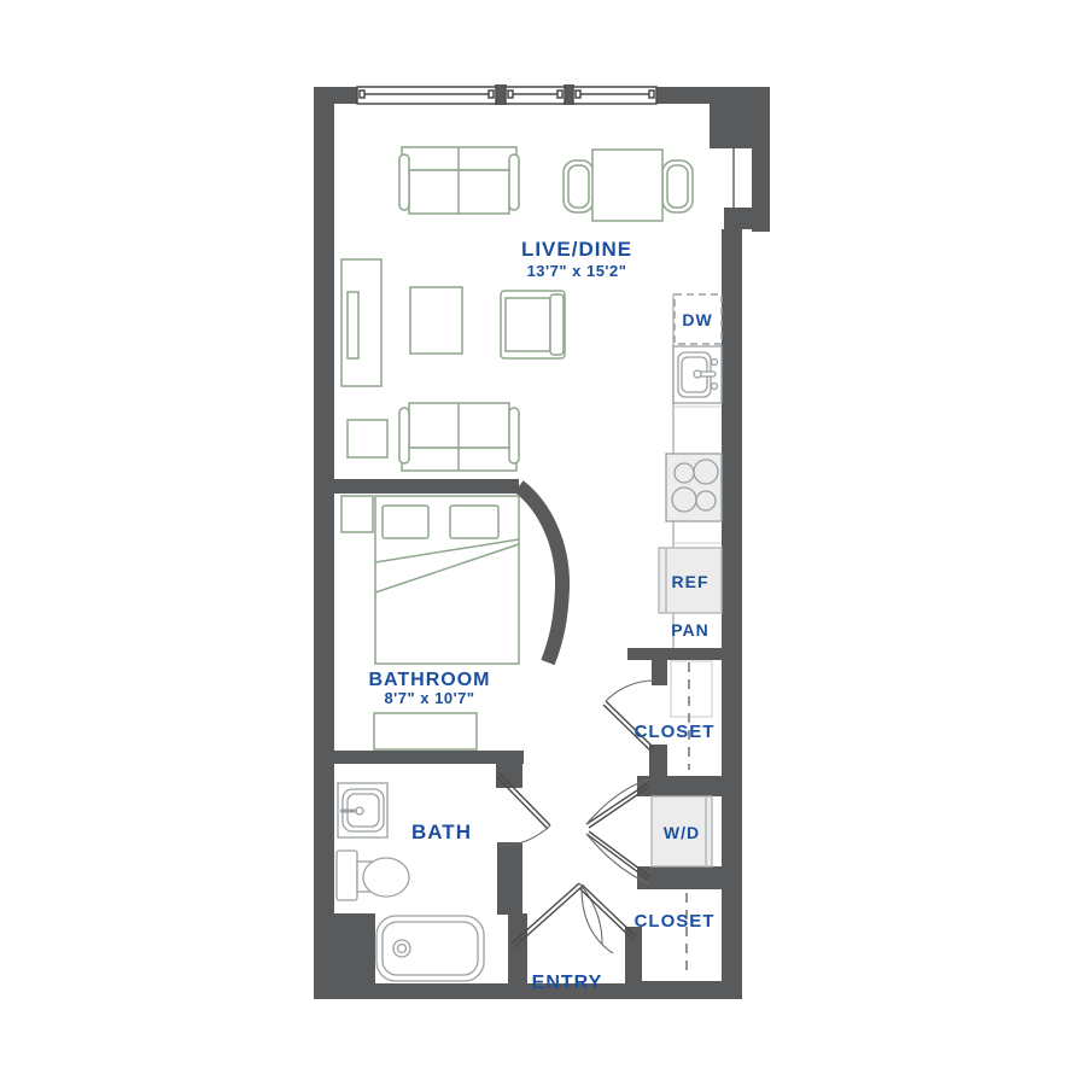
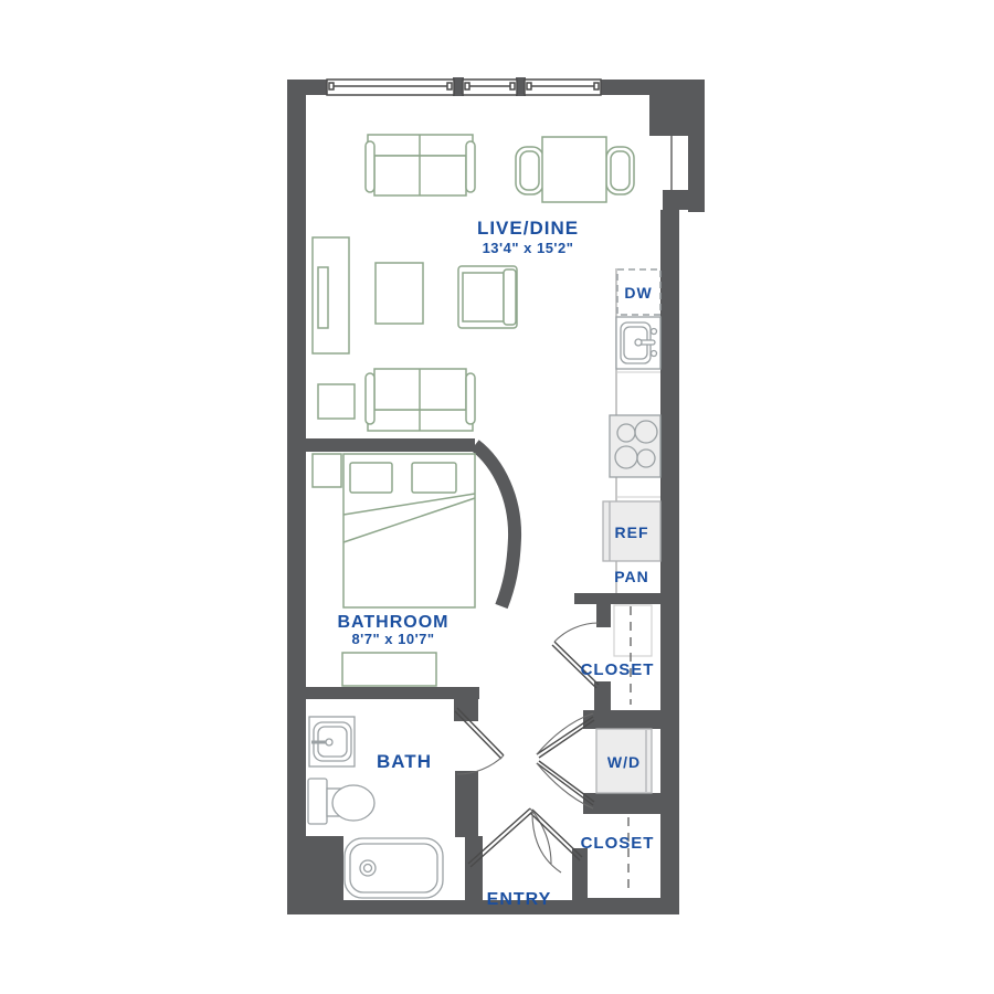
  LIVE/DINE
- 13'7" x 15'2"
+ 13'4" x 15'2"
  BATHROOM
  8'7" x 10'7"
  BATH
  ENTRY
  CLOSET
  CLOSET
  DW
  REF
  PAN
  W/D
